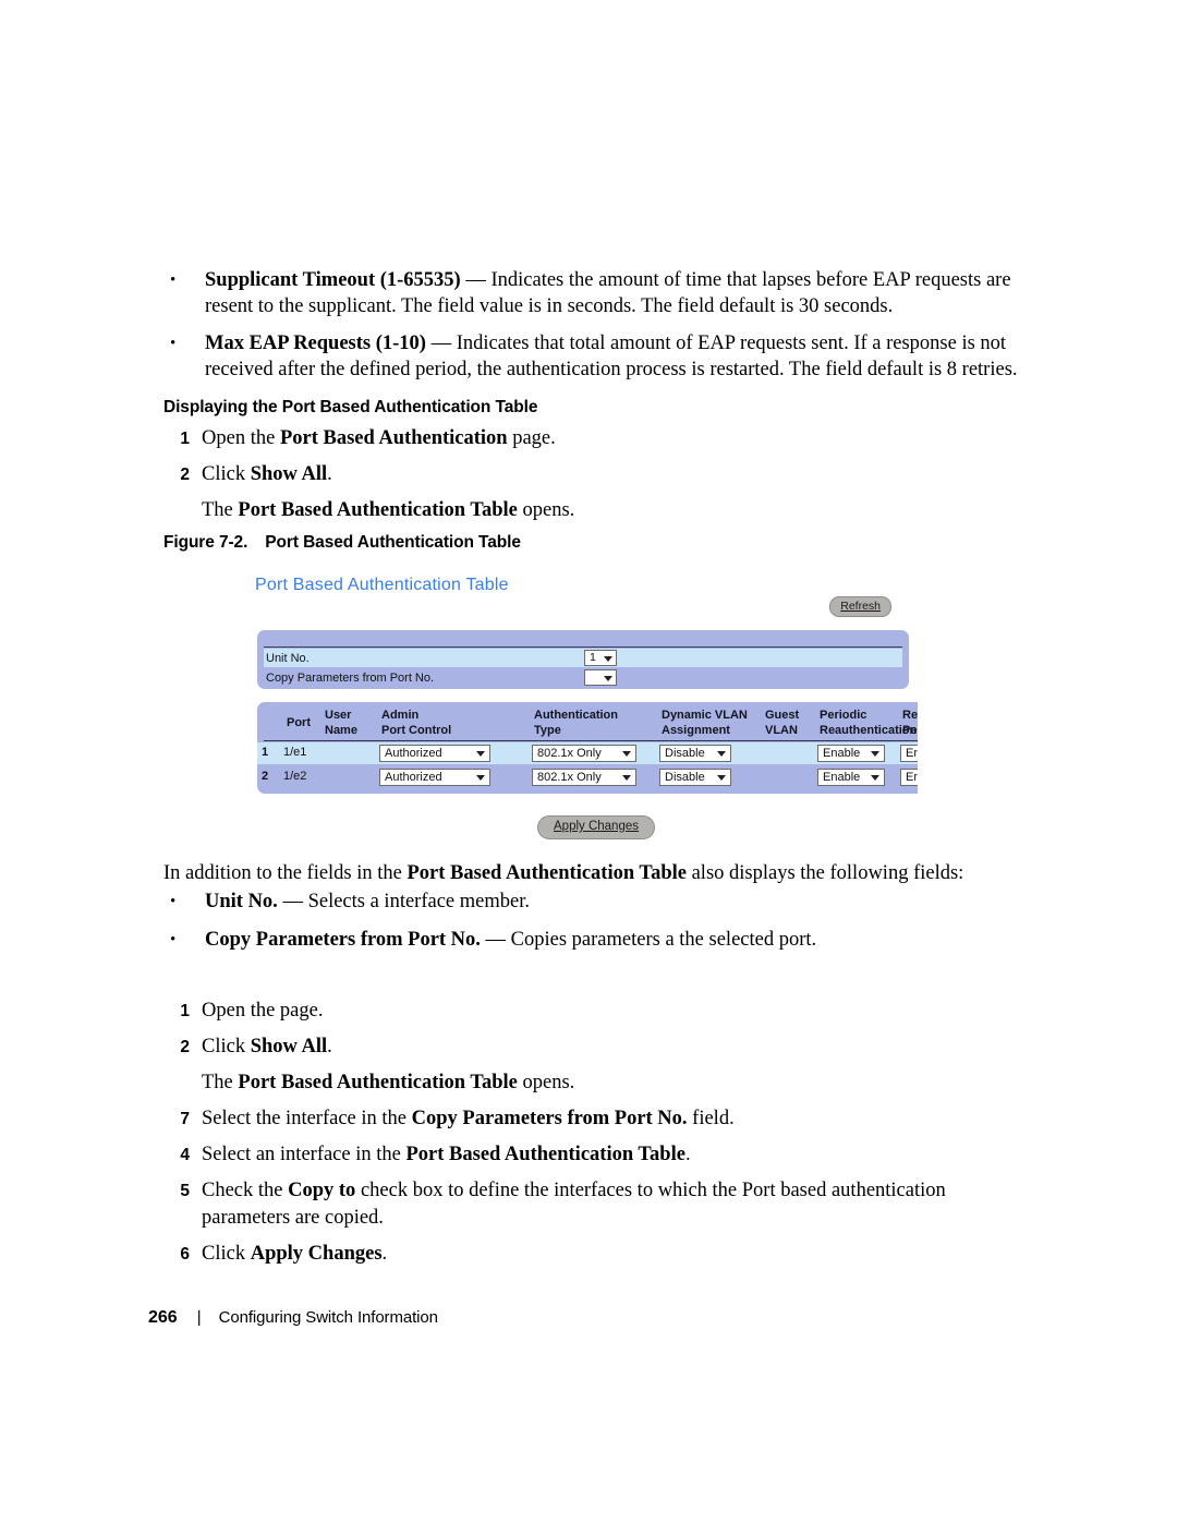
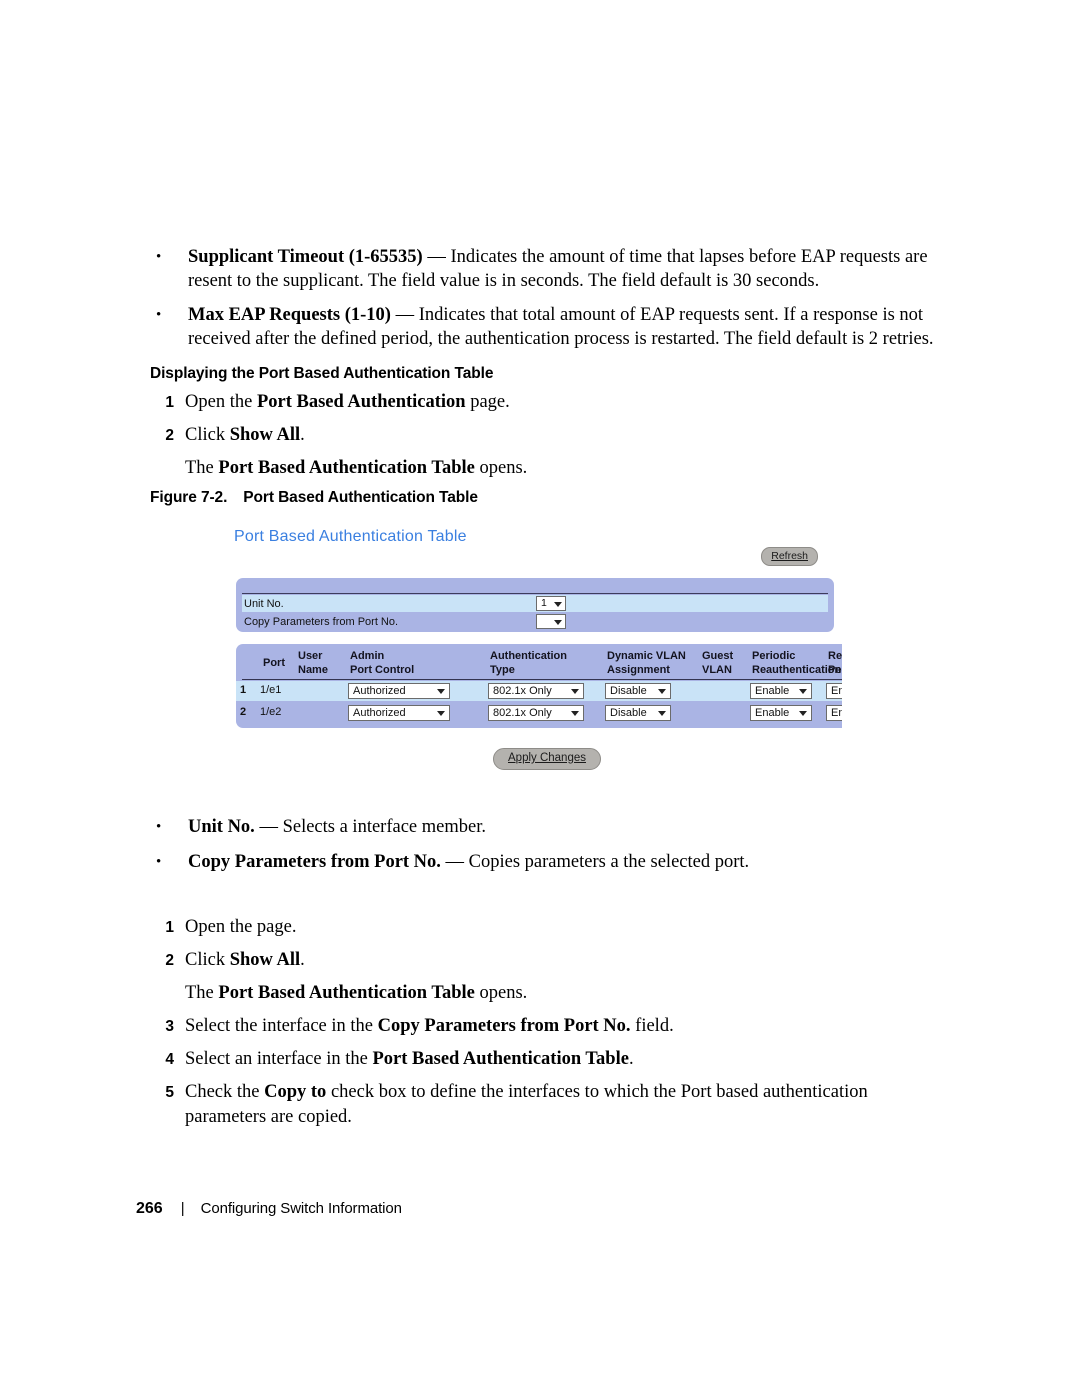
  •
  Supplicant Timeout (1-65535) — Indicates the amount of time that lapses before EAP requests are resent to the supplicant. The field value is in seconds. The field default is 30 seconds.
  •
- Max EAP Requests (1-10) — Indicates that total amount of EAP requests sent. If a response is not received after the defined period, the authentication process is restarted. The field default is 8 retries.
+ Max EAP Requests (1-10) — Indicates that total amount of EAP requests sent. If a response is not received after the defined period, the authentication process is restarted. The field default is 2 retries.
  Displaying the Port Based Authentication Table
  1
  Open the Port Based Authentication page.
  2
  Click Show All.
  The Port Based Authentication Table opens.
  Figure 7-2. Port Based Authentication Table
  Port Based Authentication Table
  Refresh
  Unit No.
  1
  Copy Parameters from Port No.
  Port
  User
  Name
  Admin
  Port Control
  Authentication
  Type
  Dynamic VLAN
  Assignment
  Guest
  VLAN
  Periodic
  Reauthentication
  1
  1/e1
  Authorized
  802.1x Only
  Disable
  Enable
  En
  2
  1/e2
  Authorized
  802.1x Only
  Disable
  Enable
  En
  Apply Changes
- In addition to the fields in the Port Based Authentication Table also displays the following fields:
  •
  Unit No. — Selects a interface member.
  •
  Copy Parameters from Port No. — Copies parameters a the selected port.
  1
  Open the page.
  2
  Click Show All.
  The Port Based Authentication Table opens.
- 7
+ 3
  Select the interface in the Copy Parameters from Port No. field.
  4
  Select an interface in the Port Based Authentication Table.
  5
  Check the Copy to check box to define the interfaces to which the Port based authentication parameters are copied.
- 6
- Click Apply Changes.
  266
  |
  Configuring Switch Information
